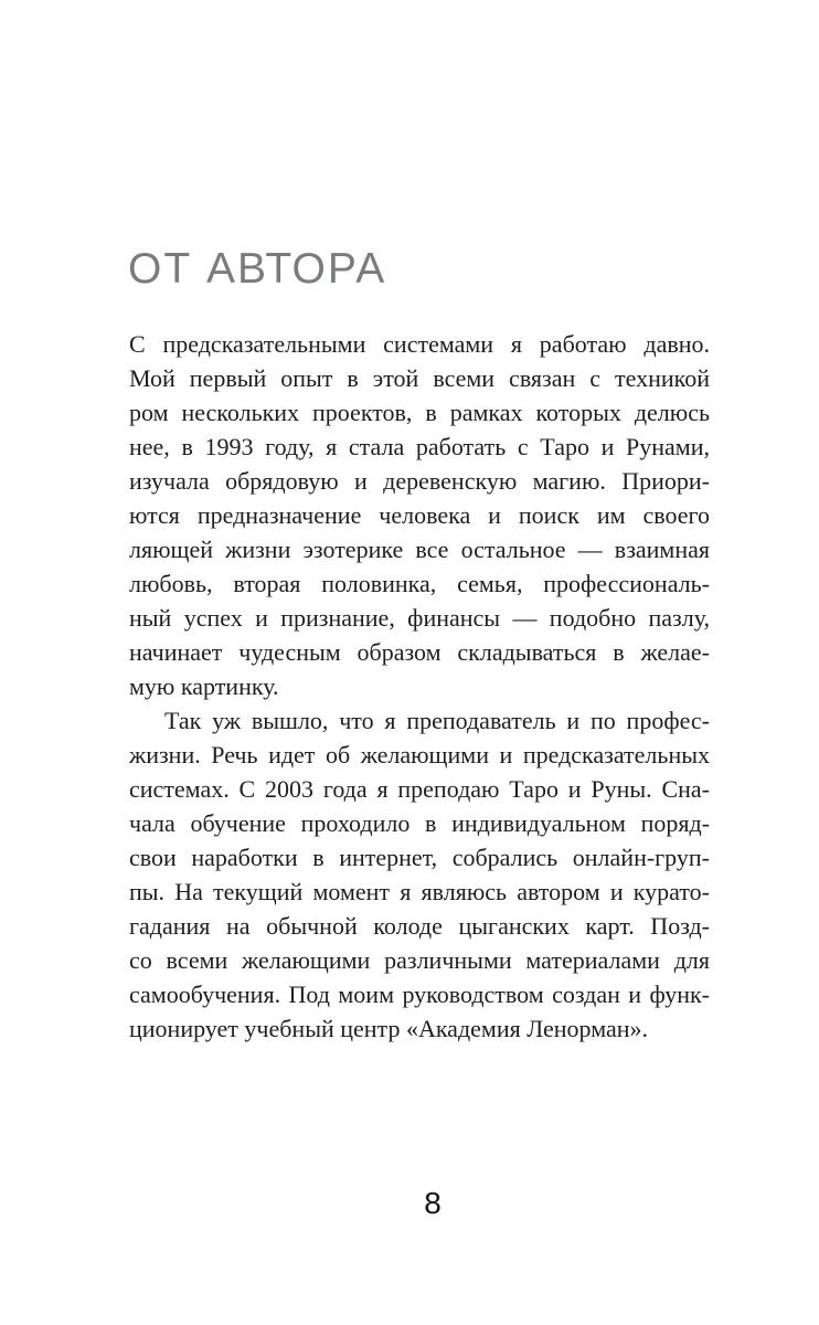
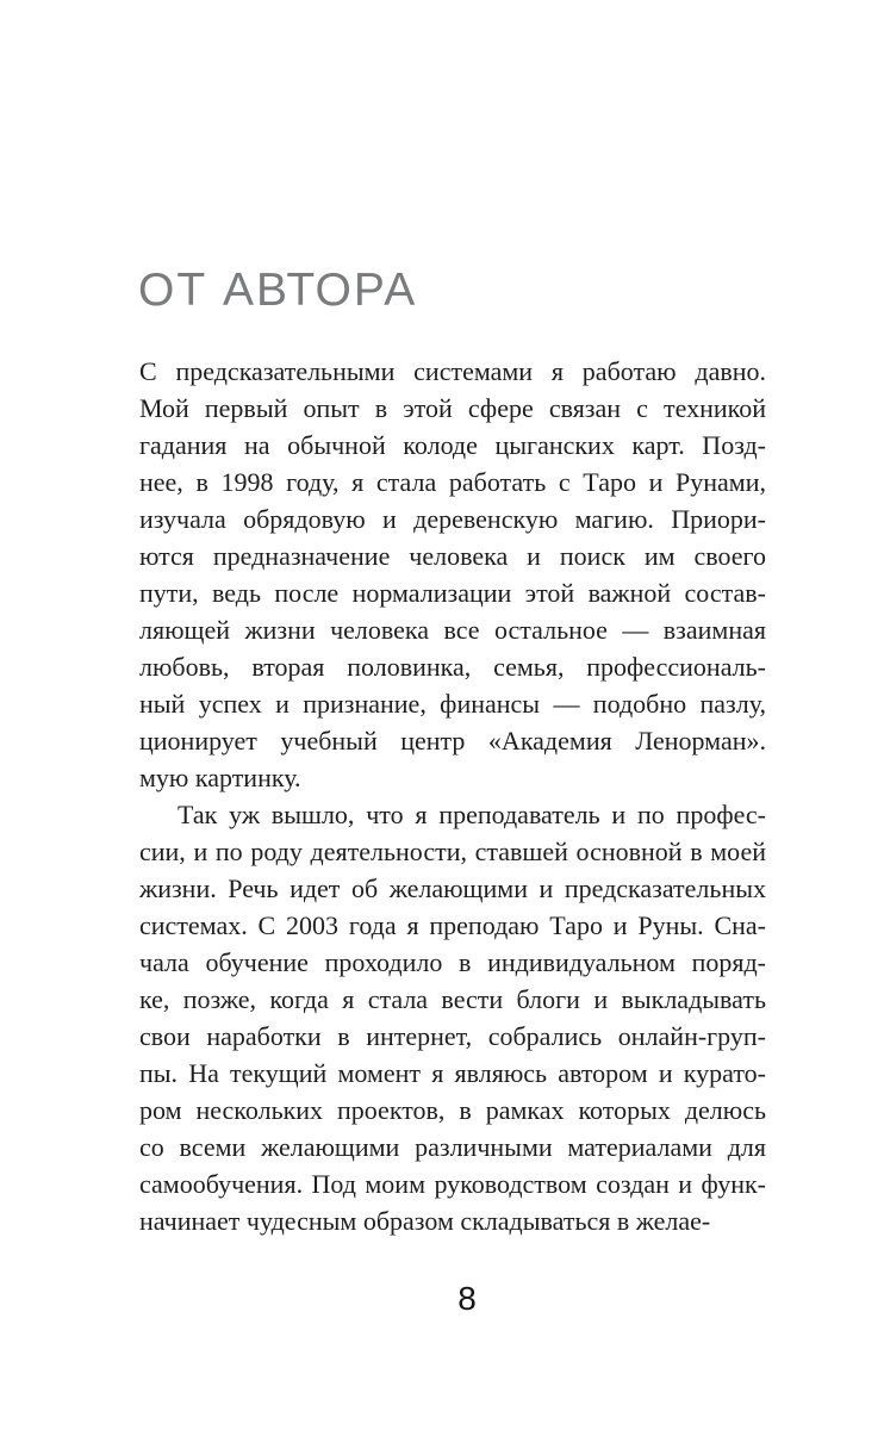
  ОТ АВТОРА
  С предсказательными системами я работаю давно.
- Мой первый опыт в этой всеми связан с техникой
+ Мой первый опыт в этой сфере связан с техникой
- ром нескольких проектов, в рамках которых делюсь
+ гадания на обычной колоде цыганских карт. Позд-
- нее, в 1993 году, я стала работать с Таро и Рунами,
+ нее, в 1998 году, я стала работать с Таро и Рунами,
  изучала обрядовую и деревенскую магию. Приори-
  ются предназначение человека и поиск им своего
+ пути, ведь после нормализации этой важной состав-
- ляющей жизни эзотерике все остальное — взаимная
+ ляющей жизни человека все остальное — взаимная
  любовь, вторая половинка, семья, профессиональ-
  ный успех и признание, финансы — подобно пазлу,
- начинает чудесным образом складываться в желае-
+ ционирует учебный центр «Академия Ленорман».
  мую картинку.
  Так уж вышло, что я преподаватель и по профес-
+ сии, и по роду деятельности, ставшей основной в моей
  жизни. Речь идет об желающими и предсказательных
  системах. С 2003 года я преподаю Таро и Руны. Сна-
  чала обучение проходило в индивидуальном поряд-
+ ке, позже, когда я стала вести блоги и выкладывать
  свои наработки в интернет, собрались онлайн-груп-
  пы. На текущий момент я являюсь автором и курато-
- гадания на обычной колоде цыганских карт. Позд-
+ ром нескольких проектов, в рамках которых делюсь
  со всеми желающими различными материалами для
  самообучения. Под моим руководством создан и функ-
- ционирует учебный центр «Академия Ленорман».
+ начинает чудесным образом складываться в желае-
  8
